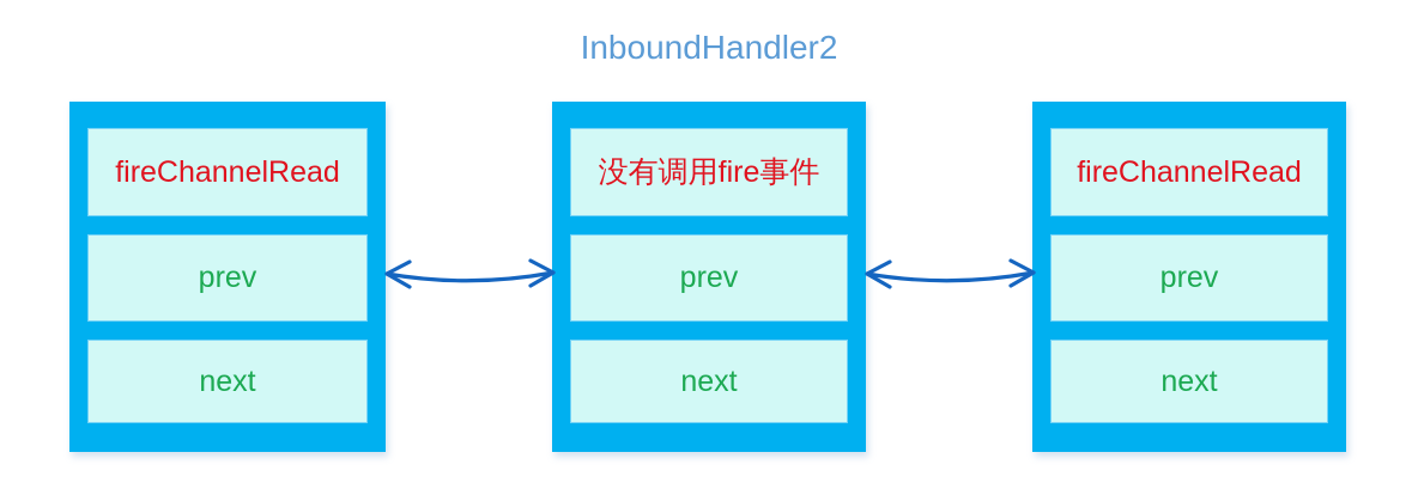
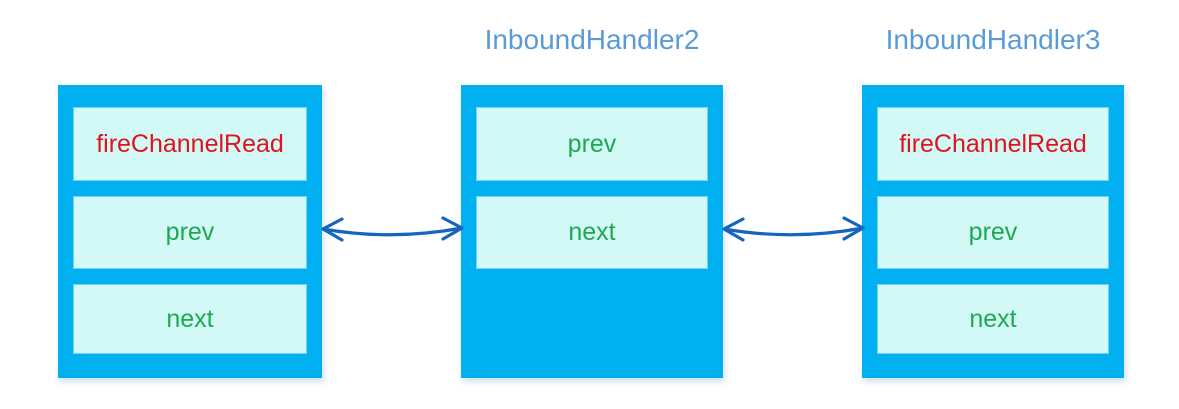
  fireChannelRead
  prev
  next
  InboundHandler2
- 没有调用fire事件
  prev
  next
+ InboundHandler3
  fireChannelRead
  prev
  next
